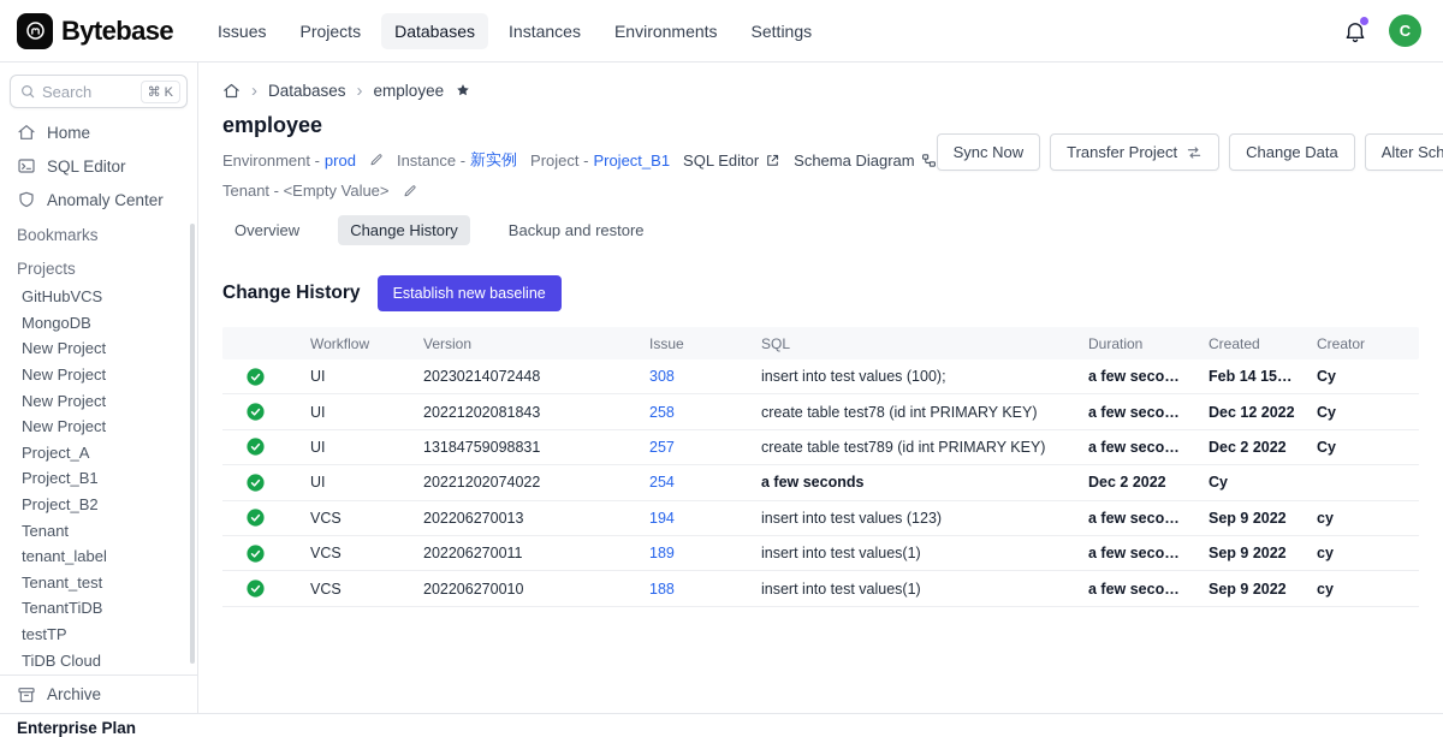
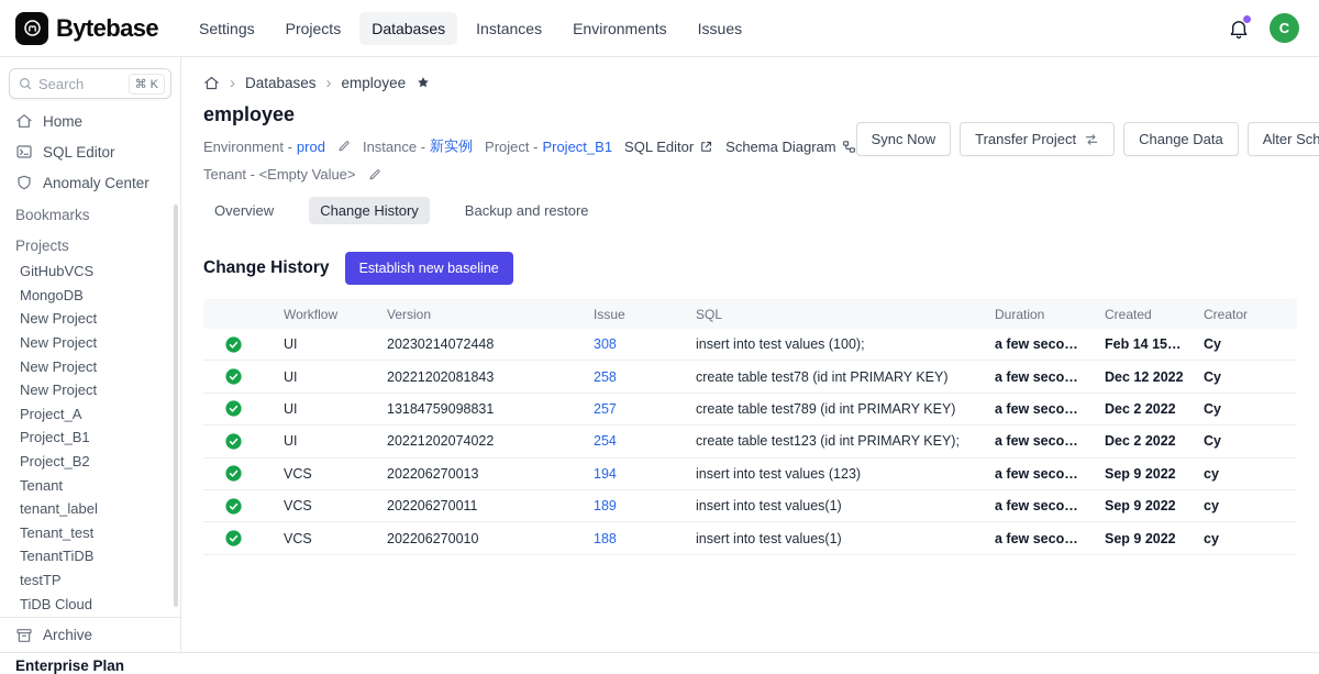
  Bytebase
- Issues
+ Settings
  Projects
  Databases
  Instances
  Environments
- Settings
+ Issues
  C
  Search
  ⌘ K
  Home
  SQL Editor
  Anomaly Center
  Bookmarks
  Projects
  GitHubVCS
  MongoDB
  New Project
  New Project
  New Project
  New Project
  Project_A
  Project_B1
  Project_B2
  Tenant
  tenant_label
  Tenant_test
  TenantTiDB
  testTP
  TiDB Cloud
  Archive
  ›
  Databases
  ›
  employee
  employee
  Environment -
  prod
  Instance -
  新实例
  Project -
  Project_B1
  SQL Editor
  Schema Diagram
  Tenant - <Empty Value>
  Sync Now
  Transfer Project
  Change Data
  Alter Sch
  Overview
  Change History
  Backup and restore
  Change History
  Establish new baseline
  Workflow
  Version
  Issue
  SQL
  Duration
  Created
  Creator
  UI
  20230214072448
  308
  insert into test values (100);
  a few seconds
  Feb 14 15:32
  Cy
  UI
  20221202081843
  258
  create table test78 (id int PRIMARY KEY)
  a few seconds
  Dec 12 2022
  Cy
  UI
  13184759098831
  257
  create table test789 (id int PRIMARY KEY)
  a few seconds
  Dec 2 2022
  Cy
  UI
  20221202074022
  254
+ create table test123 (id int PRIMARY KEY);
  a few seconds
  Dec 2 2022
  Cy
  VCS
  202206270013
  194
  insert into test values (123)
  a few seconds
  Sep 9 2022
  cy
  VCS
  202206270011
  189
  insert into test values(1)
  a few seconds
  Sep 9 2022
  cy
  VCS
  202206270010
  188
  insert into test values(1)
  a few seconds
  Sep 9 2022
  cy
  Enterprise Plan
